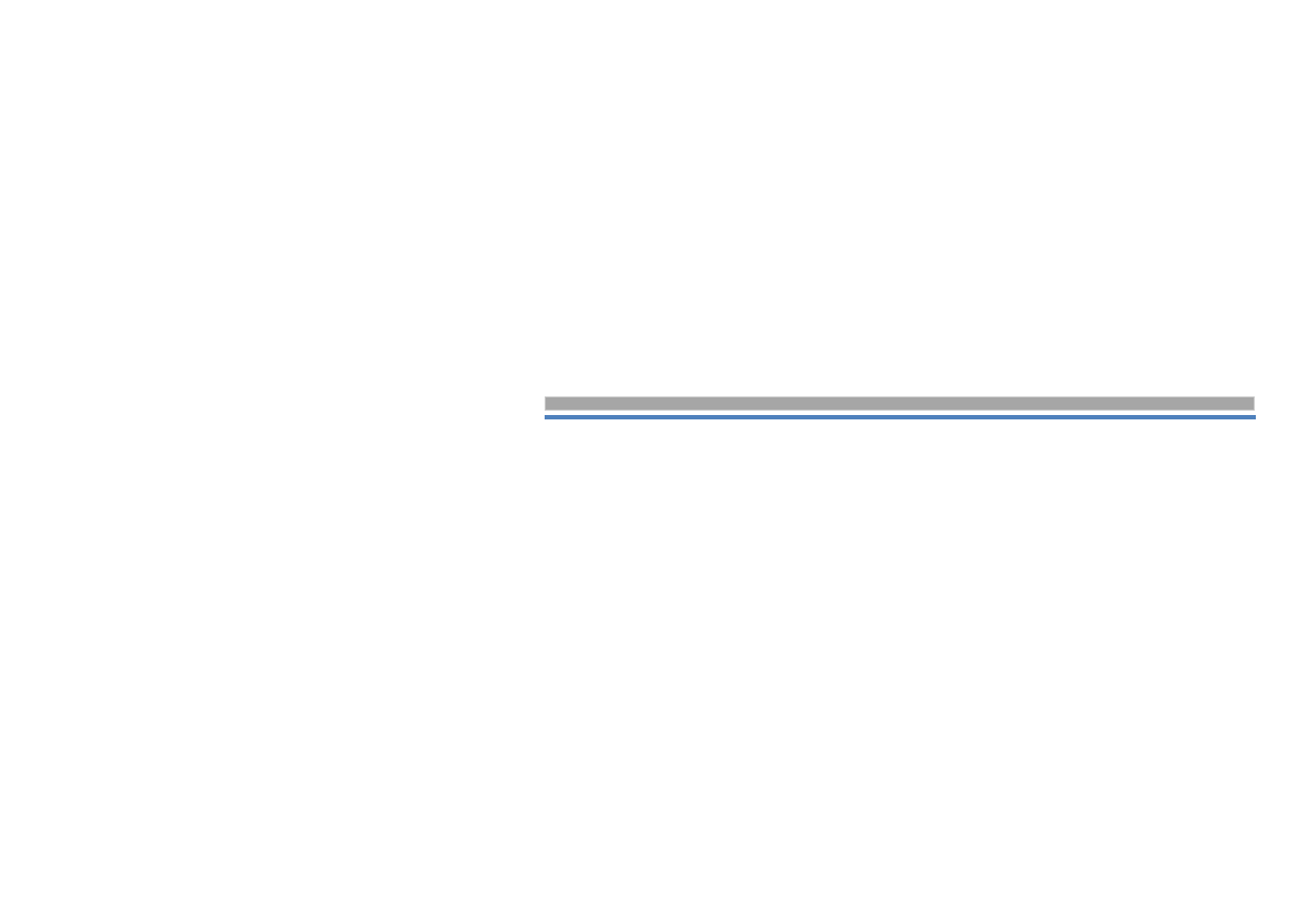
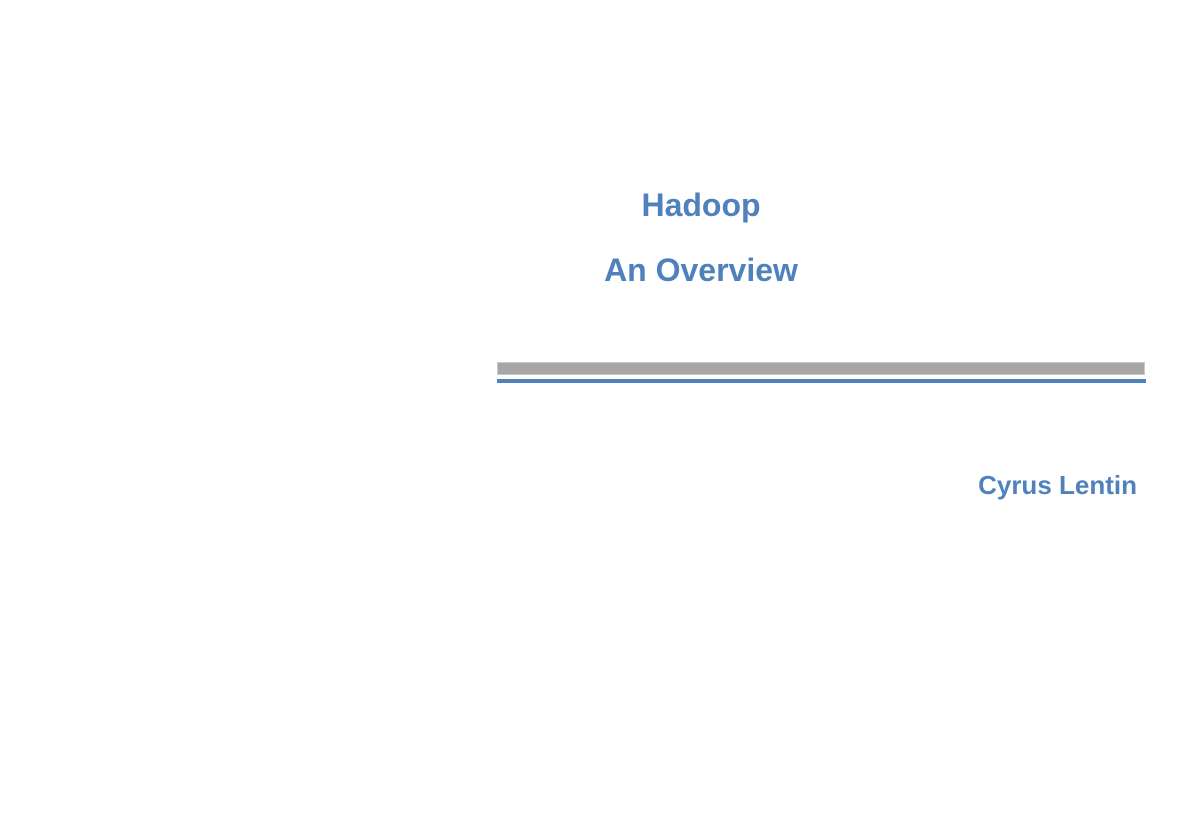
+ Hadoop
+ An Overview
+ Cyrus Lentin
